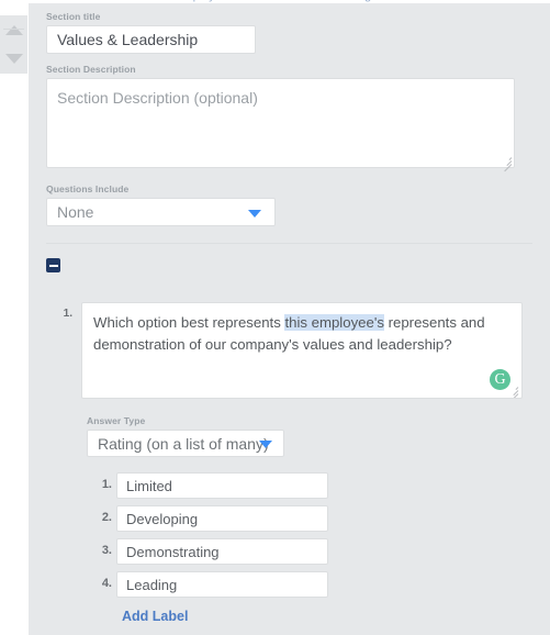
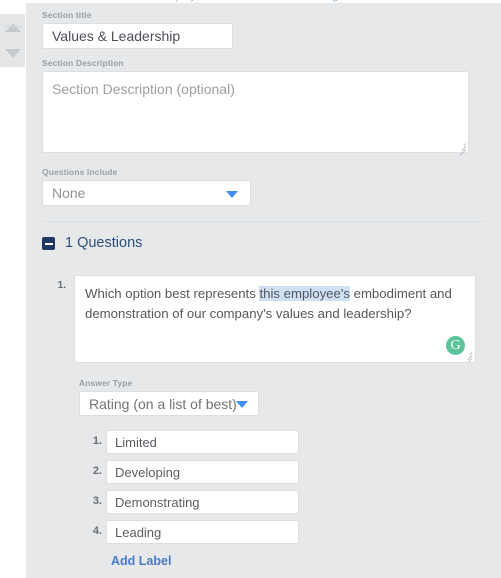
  Section title
  Values & Leadership
  Section Description
  Section Description (optional)
  Questions Include
  None
+ 1 Questions
  1.
- Which option best represents this employee's represents and demonstration of our company's values and leadership?
+ Which option best represents this employee's embodiment and demonstration of our company's values and leadership?
  G
  Answer Type
- Rating (on a list of many)
+ Rating (on a list of best)
  1.
  Limited
  2.
  Developing
  3.
  Demonstrating
  4.
  Leading
  Add Label
